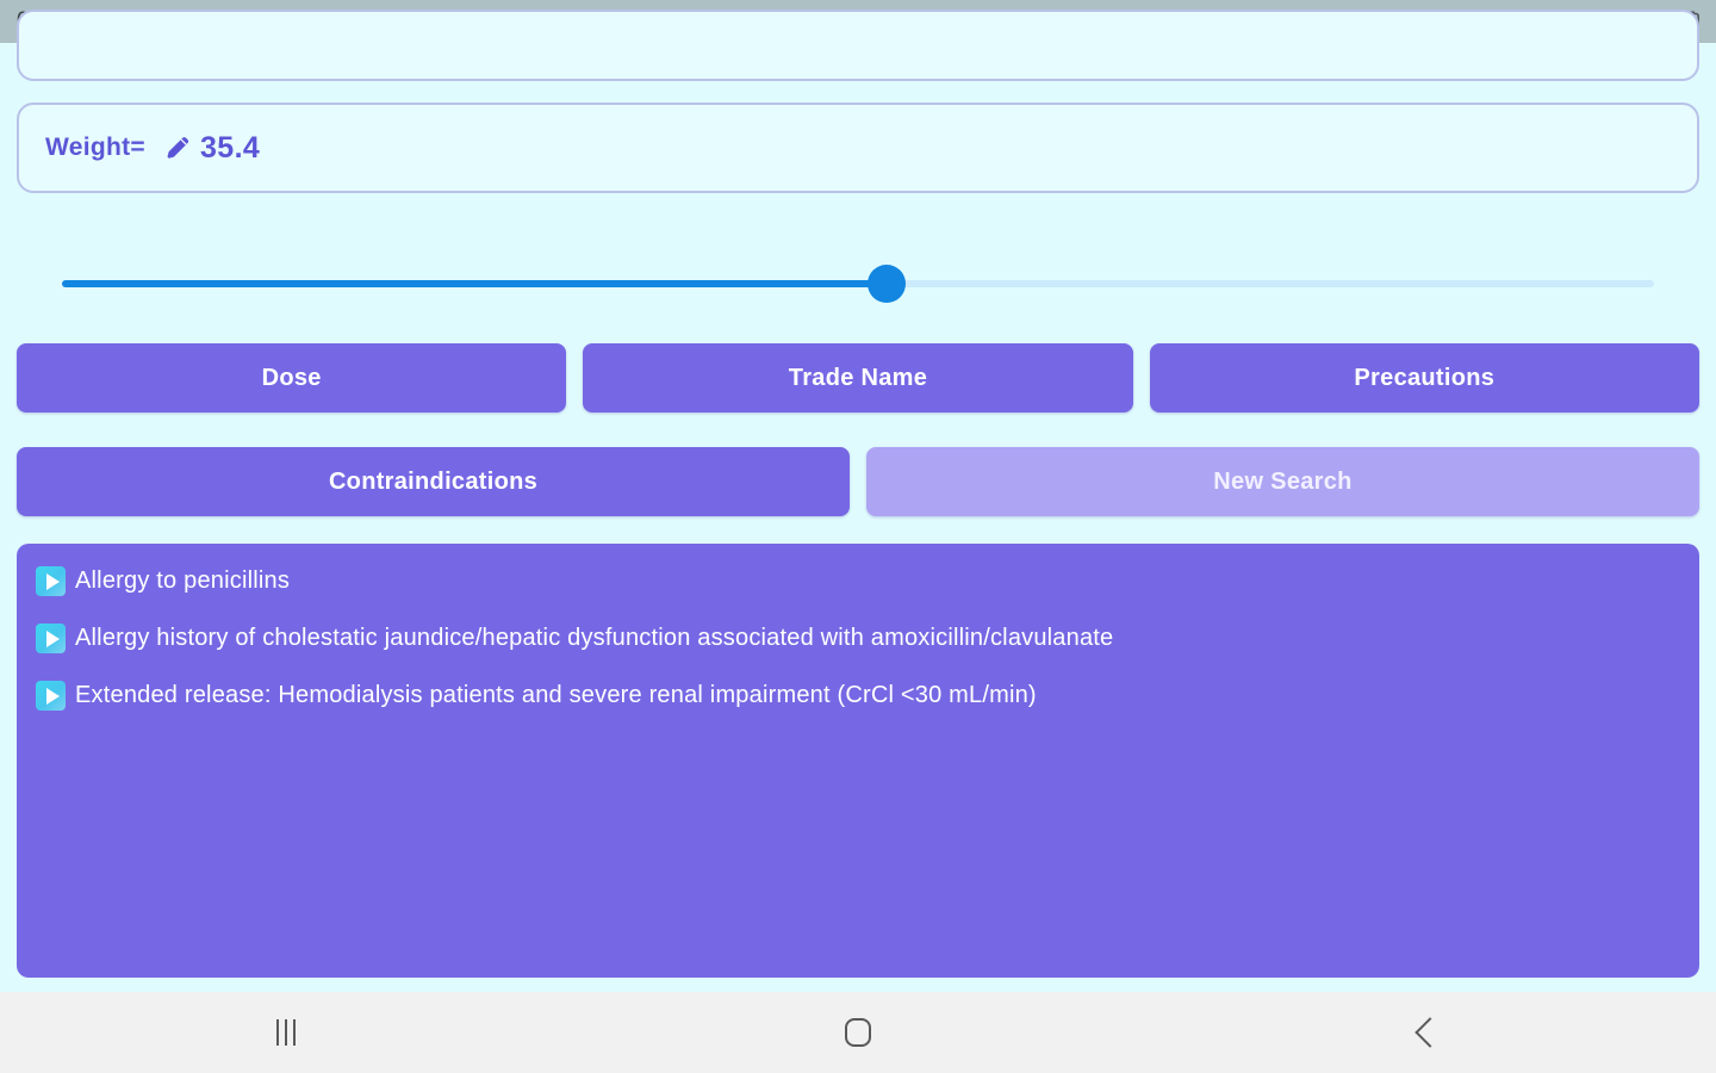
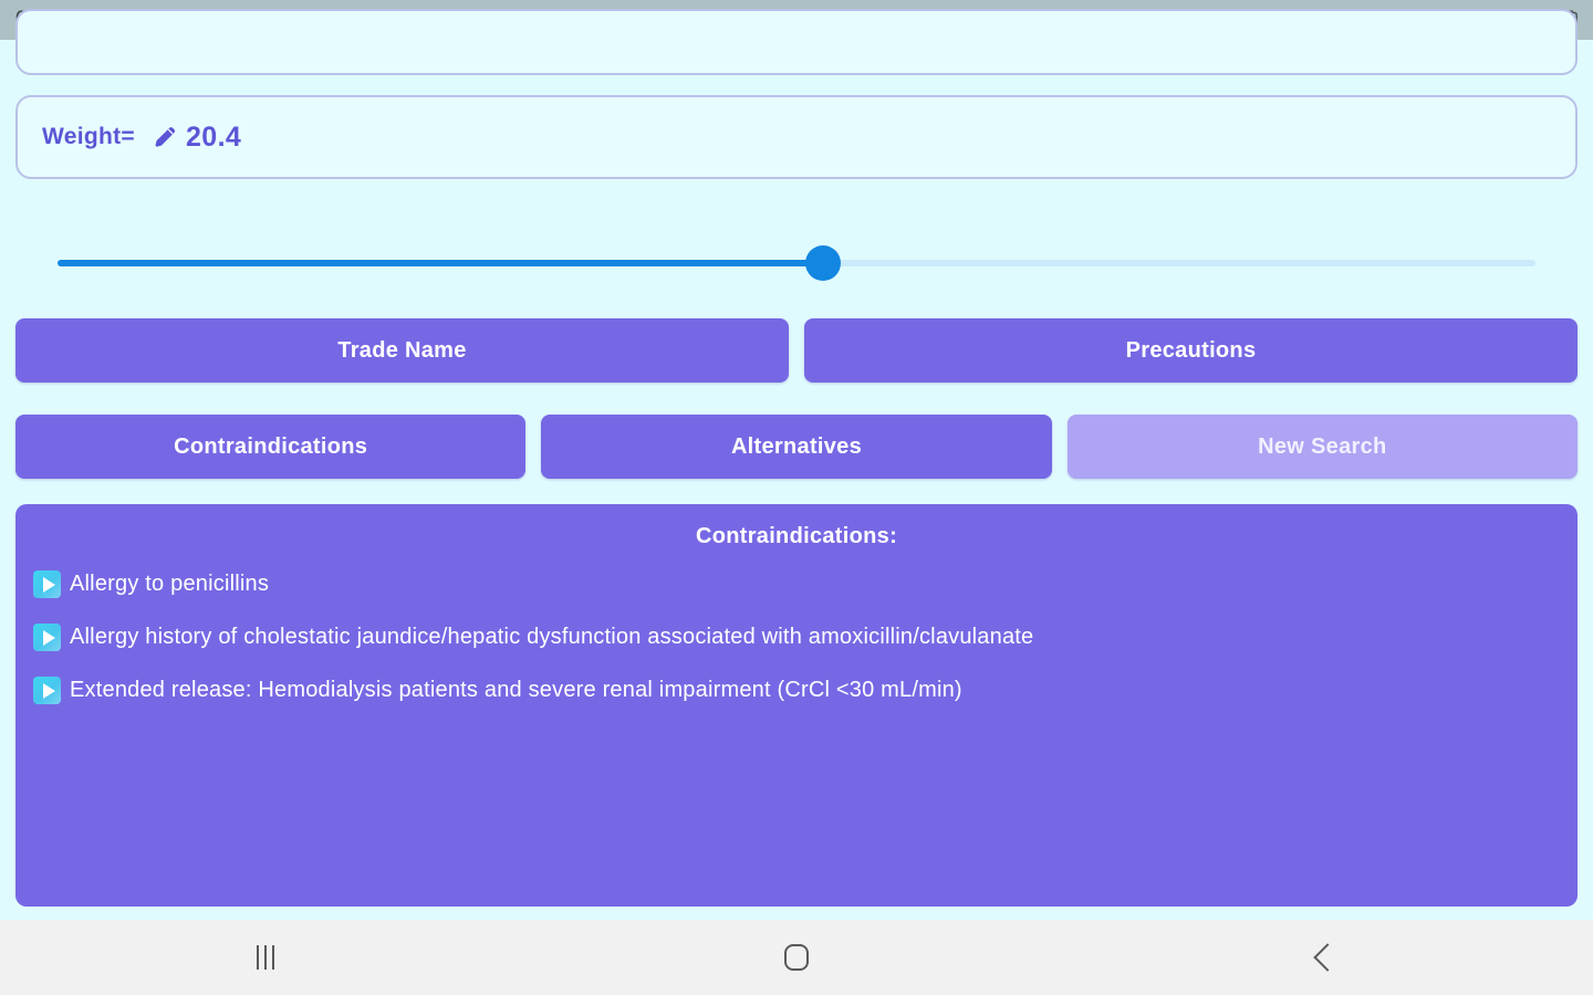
  Weight=
- 35.4
+ 20.4
- Dose
  Trade Name
  Precautions
  Contraindications
+ Alternatives
  New Search
+ Contraindications:
  Allergy to penicillins
  Allergy history of cholestatic jaundice/hepatic dysfunction associated with amoxicillin/clavulanate
  Extended release: Hemodialysis patients and severe renal impairment (CrCl <30 mL/min)
